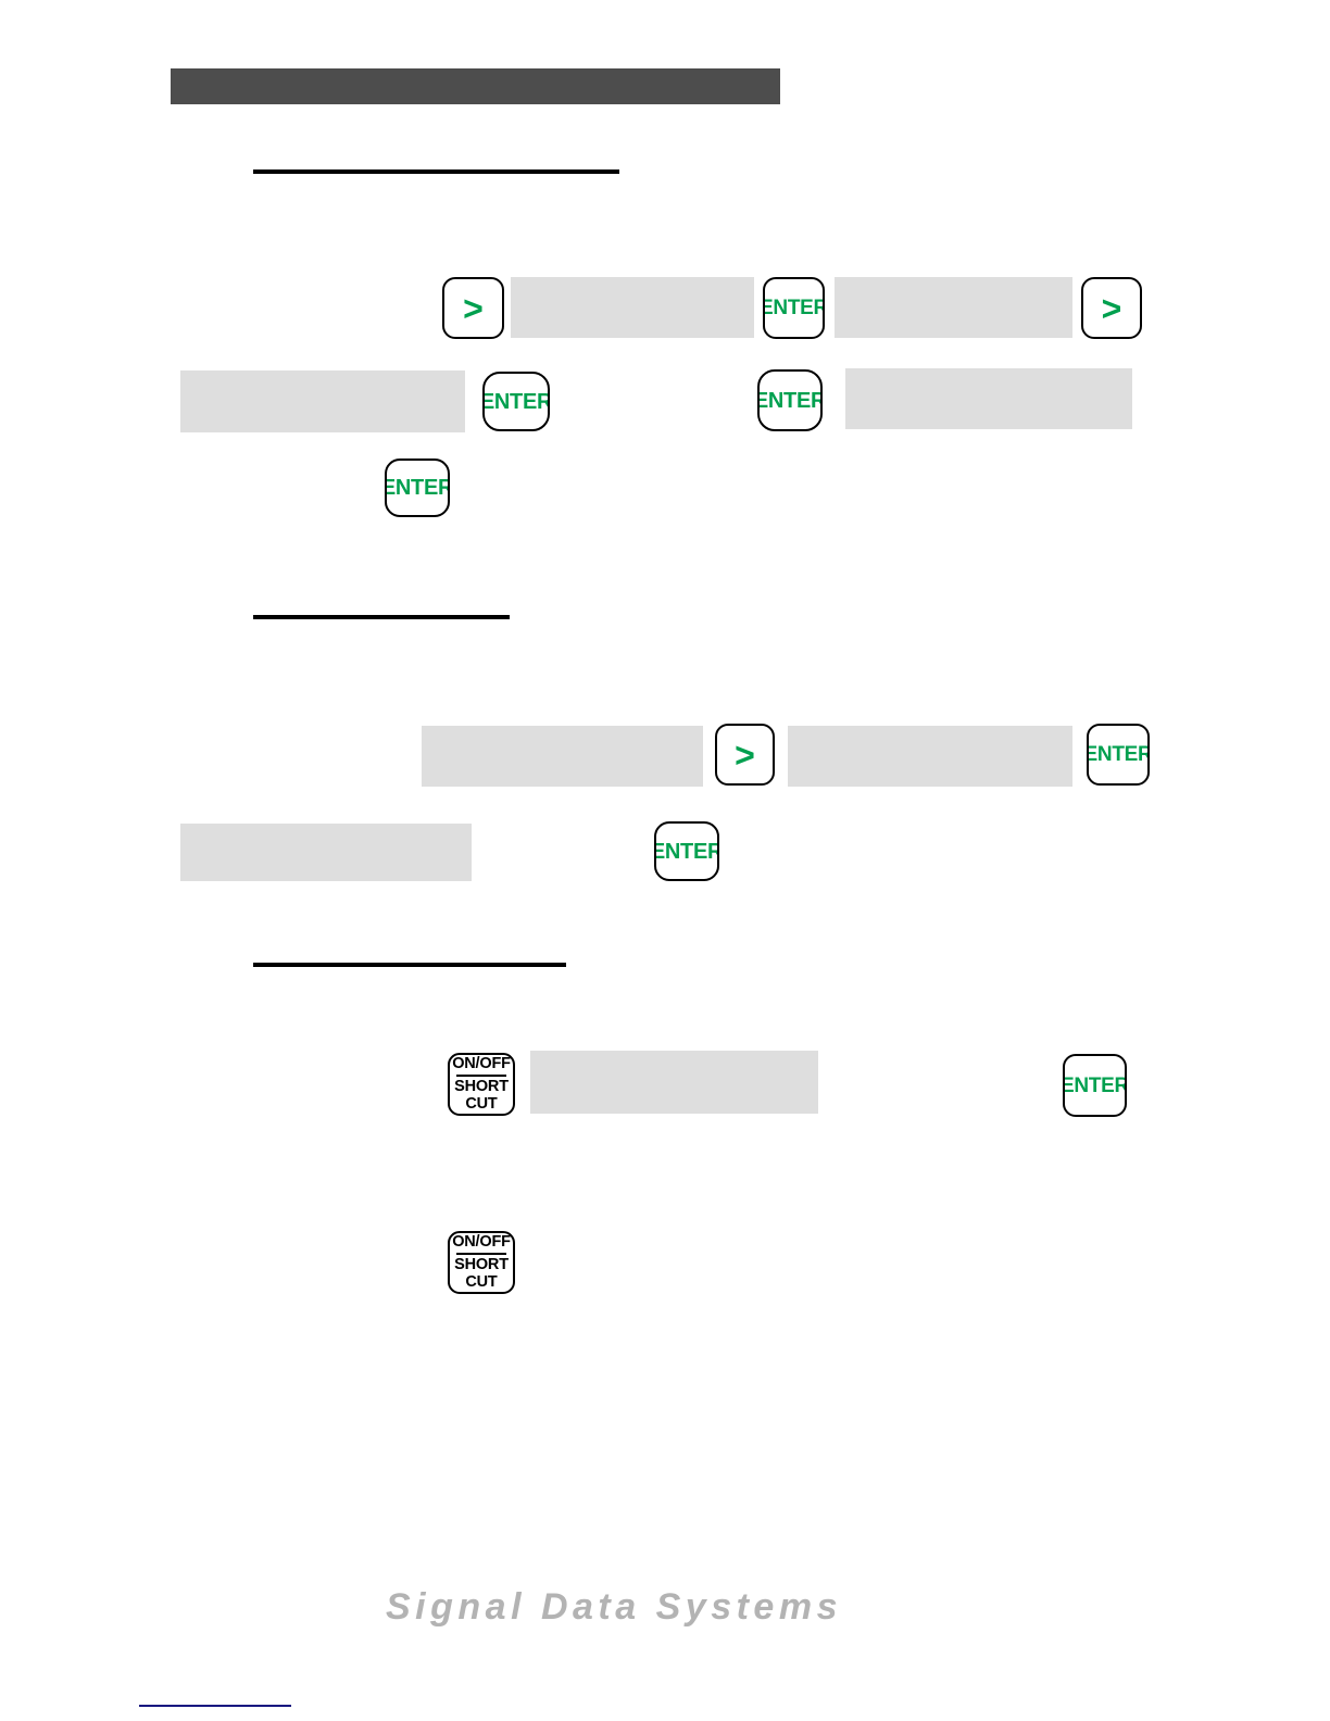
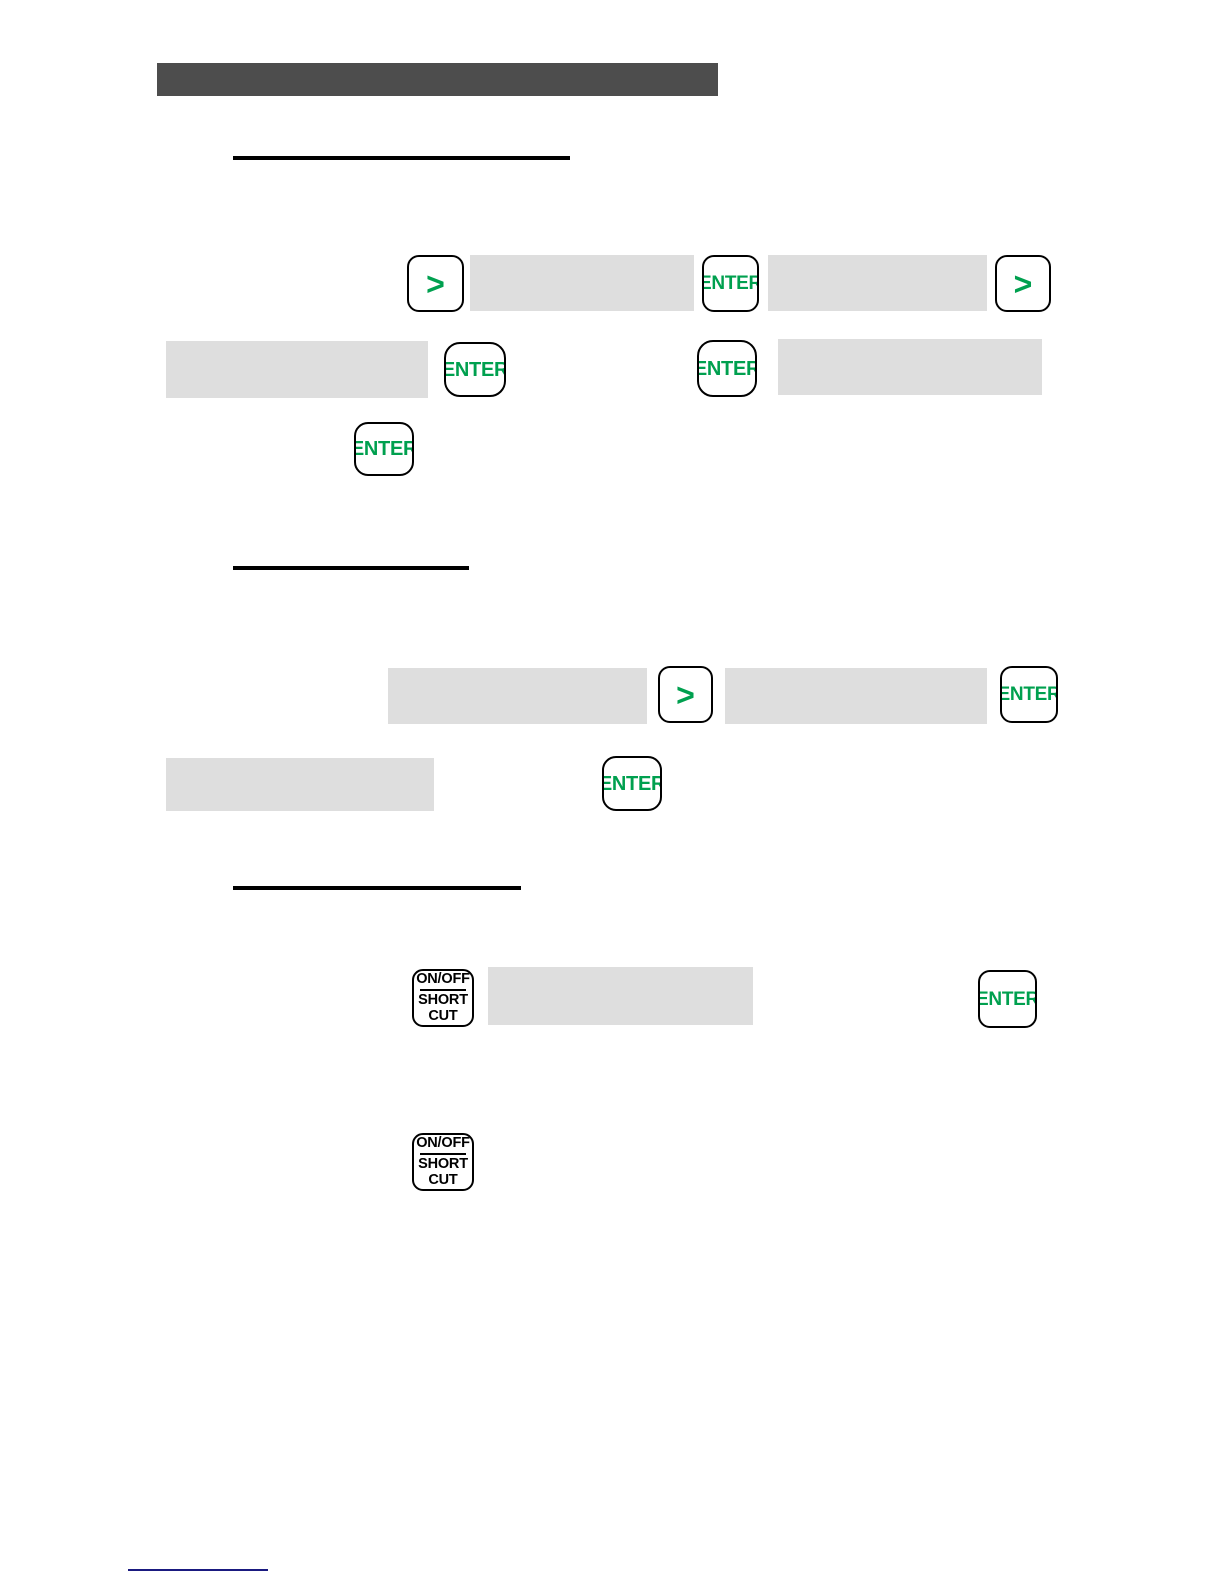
  >
  ENTER
  >
  ENTER
  ENTER
  ENTER
  >
  ENTER
  ENTER
  ON/OFF
  SHORT
  CUT
  ENTER
  ON/OFF
  SHORT
  CUT
- Signal Data Systems
